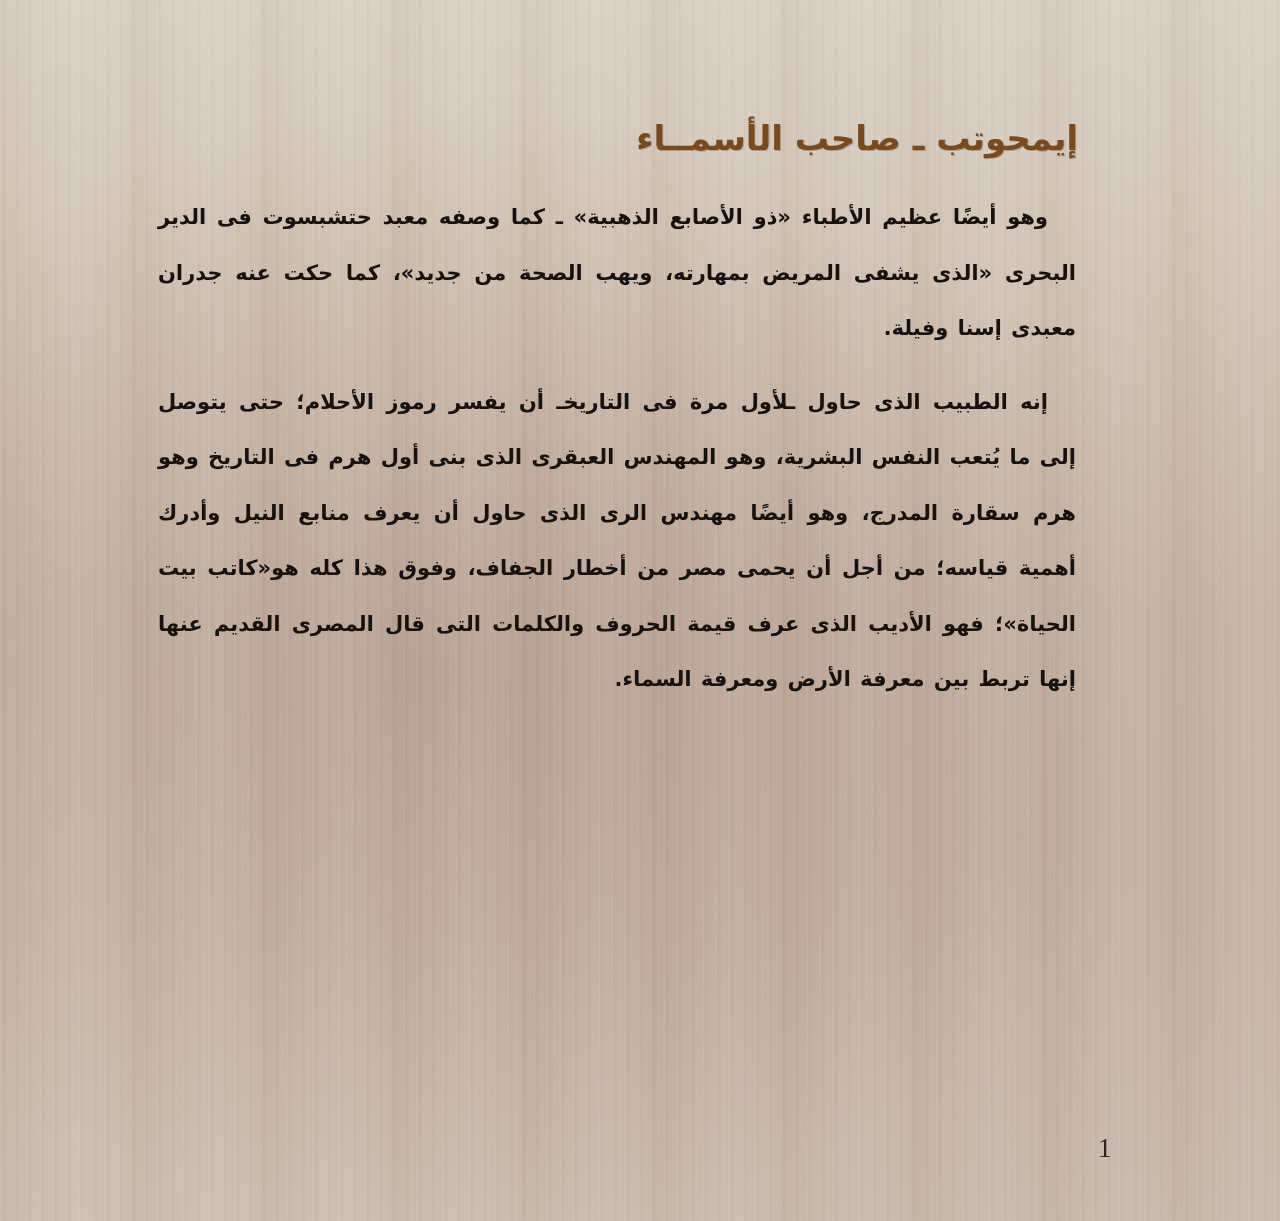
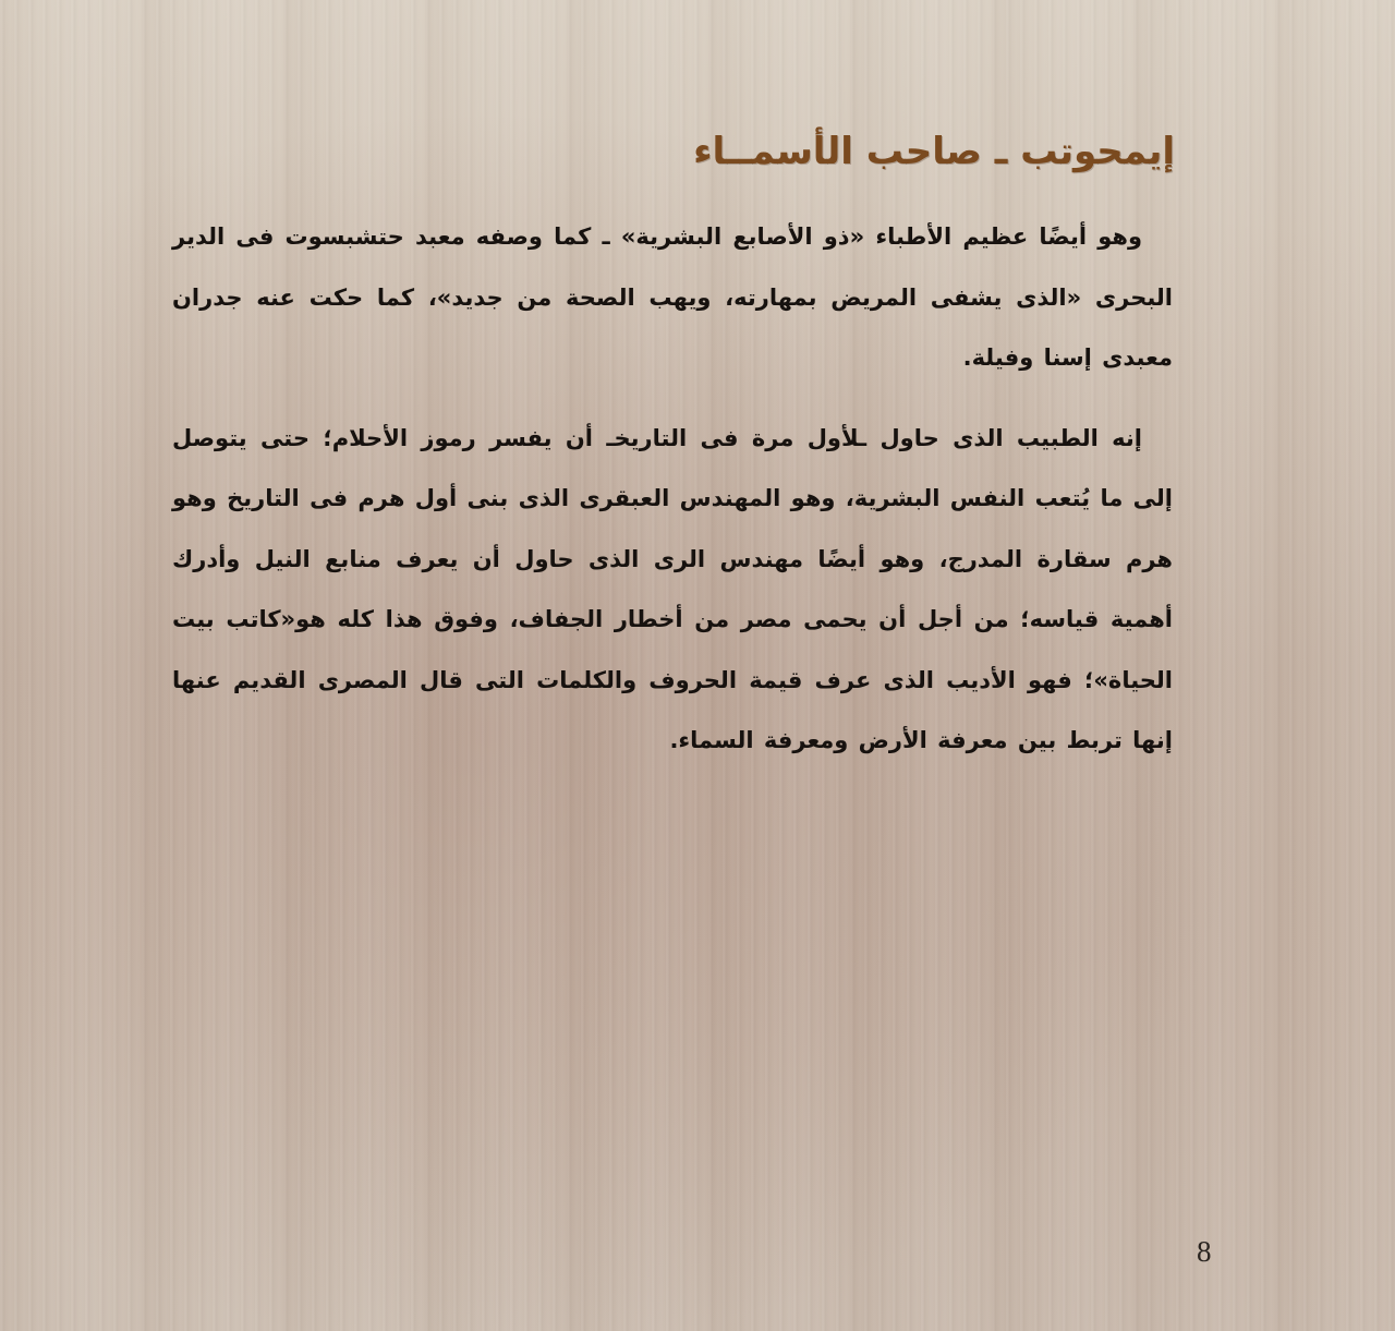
  إيمحوتب ـ صاحب الأسمــاء
- وهو أيضًا عظيم الأطباء «ذو الأصابع الذهبية» ـ كما وصفه معبد حتشبسوت فى الدير البحرى «الذى يشفى المريض بمهارته، ويهب الصحة من جديد»، كما حكت عنه جدران معبدى إسنا وفيلة.
+ وهو أيضًا عظيم الأطباء «ذو الأصابع البشرية» ـ كما وصفه معبد حتشبسوت فى الدير البحرى «الذى يشفى المريض بمهارته، ويهب الصحة من جديد»، كما حكت عنه جدران معبدى إسنا وفيلة.
  إنه الطبيب الذى حاول ـلأول مرة فى التاريخـ أن يفسر رموز الأحلام؛ حتى يتوصل إلى ما يُتعب النفس البشرية، وهو المهندس العبقرى الذى بنى أول هرم فى التاريخ وهو هرم سقارة المدرج، وهو أيضًا مهندس الرى الذى حاول أن يعرف منابع النيل وأدرك أهمية قياسه؛ من أجل أن يحمى مصر من أخطار الجفاف، وفوق هذا كله هو«كاتب بيت الحياة»؛ فهو الأديب الذى عرف قيمة الحروف والكلمات التى قال المصرى القديم عنها إنها تربط بين معرفة الأرض ومعرفة السماء.
- 1
+ 8
